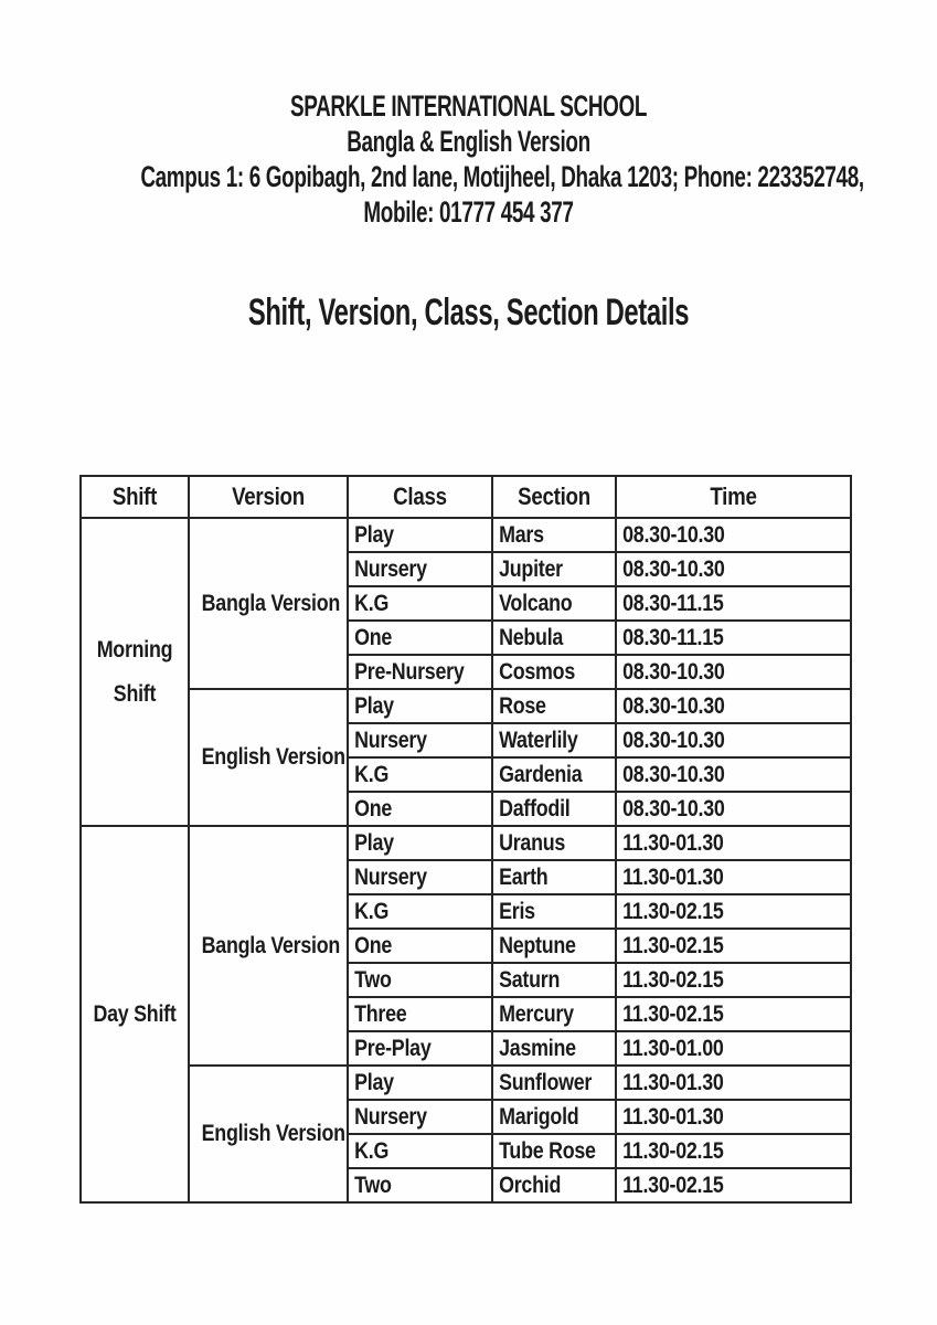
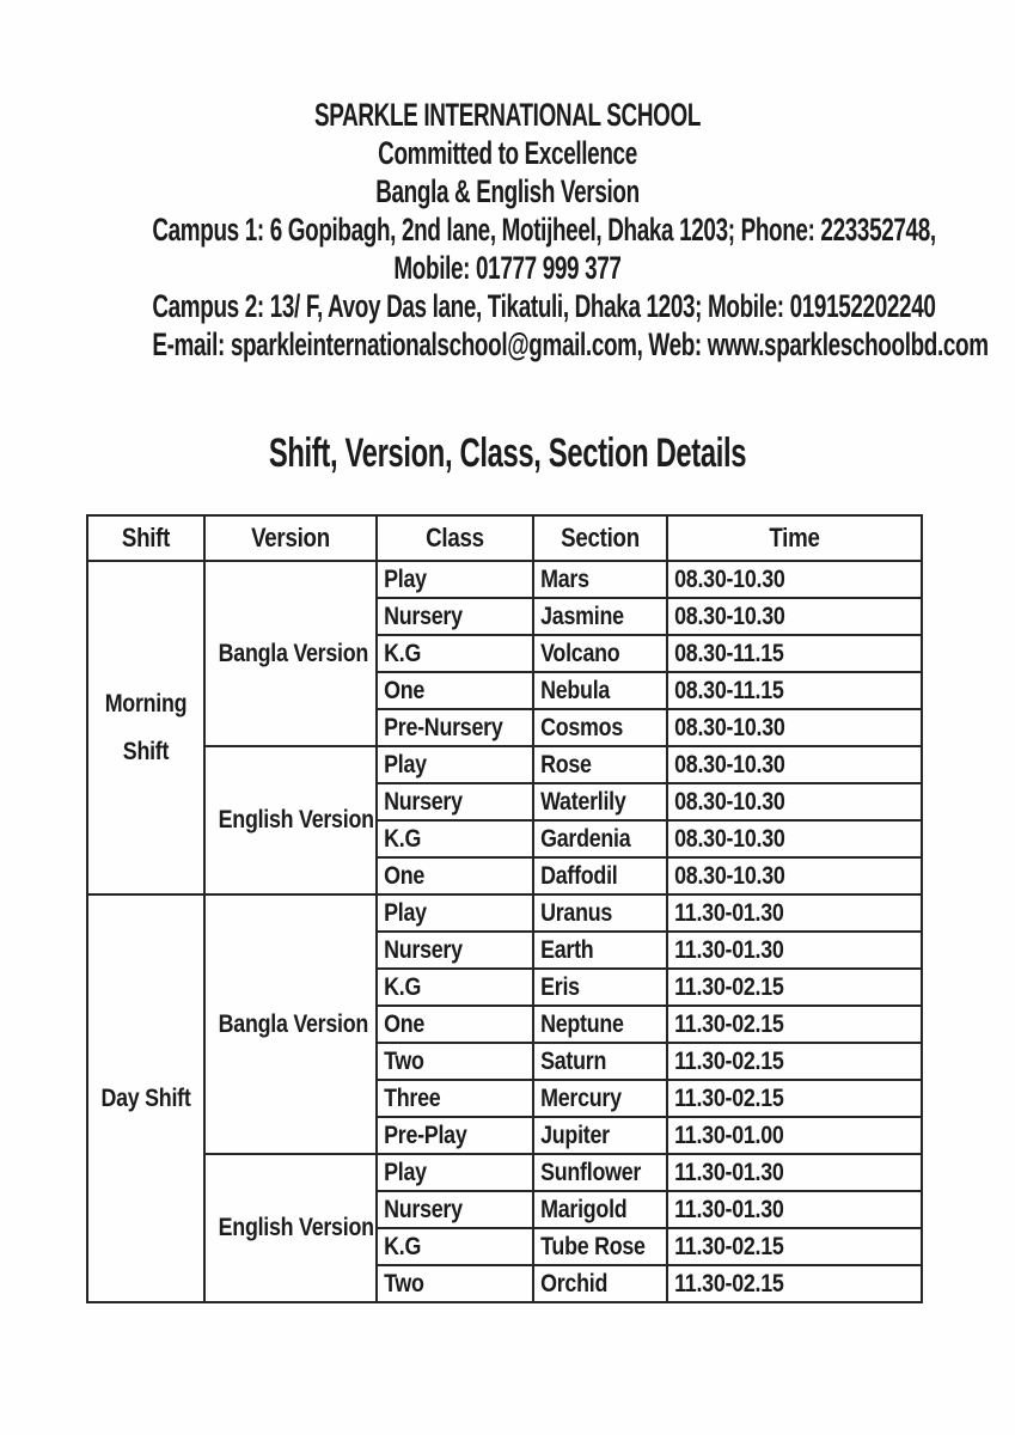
  SPARKLE INTERNATIONAL SCHOOL
+ Committed to Excellence
  Bangla & English Version
  Campus 1: 6 Gopibagh, 2nd lane, Motijheel, Dhaka 1203; Phone: 223352748,
- Mobile: 01777 454 377
+ Mobile: 01777 999 377
+ Campus 2: 13/ F, Avoy Das lane, Tikatuli, Dhaka 1203; Mobile: 019152202240
+ E-mail: sparkleinternationalschool@gmail.com, Web: www.sparkleschoolbd.com
  Shift, Version, Class, Section Details
  Shift	Version	Class	Section	Time
  Morning Shift	Bangla Version	Play	Mars	08.30-10.30
- Nursery	Jupiter	08.30-10.30
+ Nursery	Jasmine	08.30-10.30
  K.G	Volcano	08.30-11.15
  One	Nebula	08.30-11.15
  Pre-Nursery	Cosmos	08.30-10.30
  English Version	Play	Rose	08.30-10.30
  Nursery	Waterlily	08.30-10.30
  K.G	Gardenia	08.30-10.30
  One	Daffodil	08.30-10.30
  Day Shift	Bangla Version	Play	Uranus	11.30-01.30
  Nursery	Earth	11.30-01.30
  K.G	Eris	11.30-02.15
  One	Neptune	11.30-02.15
  Two	Saturn	11.30-02.15
  Three	Mercury	11.30-02.15
- Pre-Play	Jasmine	11.30-01.00
+ Pre-Play	Jupiter	11.30-01.00
  English Version	Play	Sunflower	11.30-01.30
  Nursery	Marigold	11.30-01.30
  K.G	Tube Rose	11.30-02.15
  Two	Orchid	11.30-02.15
